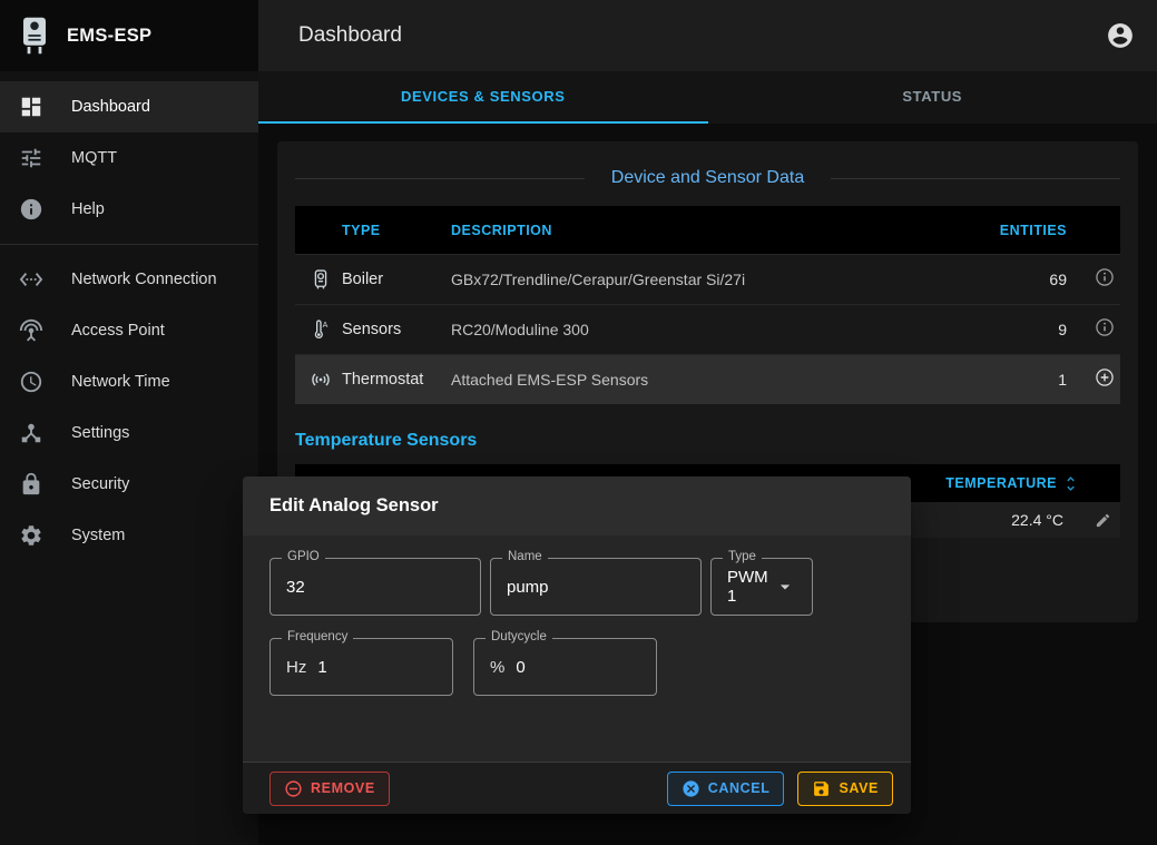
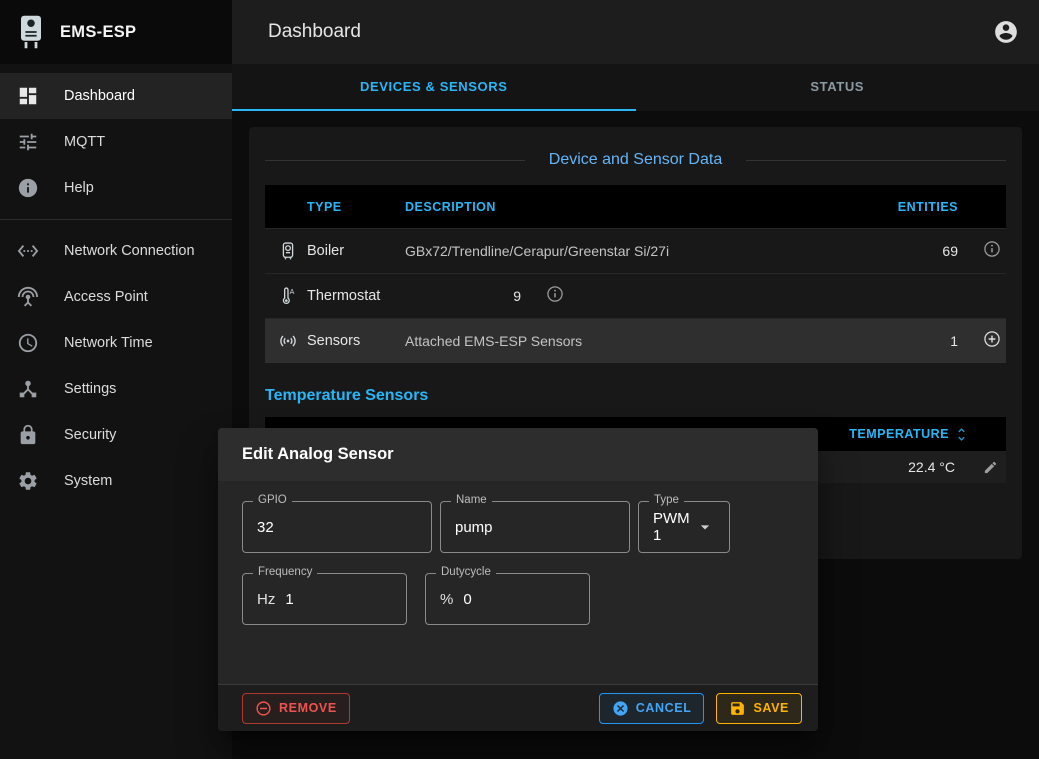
  EMS-ESP
  Dashboard
  MQTT
  Help
  Network Connection
  Access Point
  Network Time
  Settings
  Security
  System
  Dashboard
  DEVICES & SENSORS
  STATUS
  Device and Sensor Data
  TYPE
  DESCRIPTION
  ENTITIES
  Boiler
  GBx72/Trendline/Cerapur/Greenstar Si/27i
  69
  A
- Sensors
+ Thermostat
- RC20/Moduline 300
  9
- Thermostat
+ Sensors
  Attached EMS-ESP Sensors
  1
  Temperature Sensors
  TEMPERATURE
  22.4 °C
  Edit Analog Sensor
  GPIO
  32
  Name
  pump
  Type
  PWM 1
  Frequency
  Hz
  1
  Dutycycle
  %
  0
  REMOVE
  CANCEL
  SAVE
